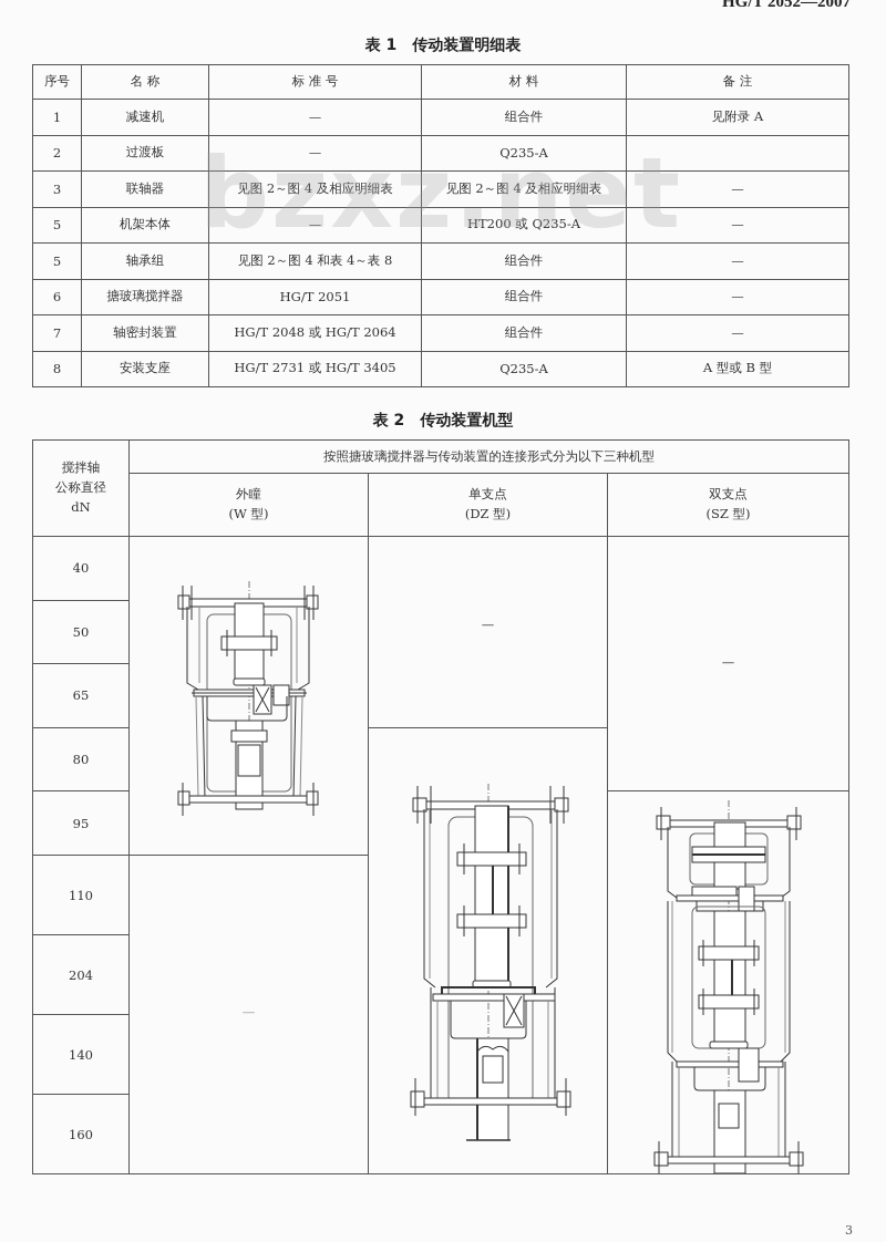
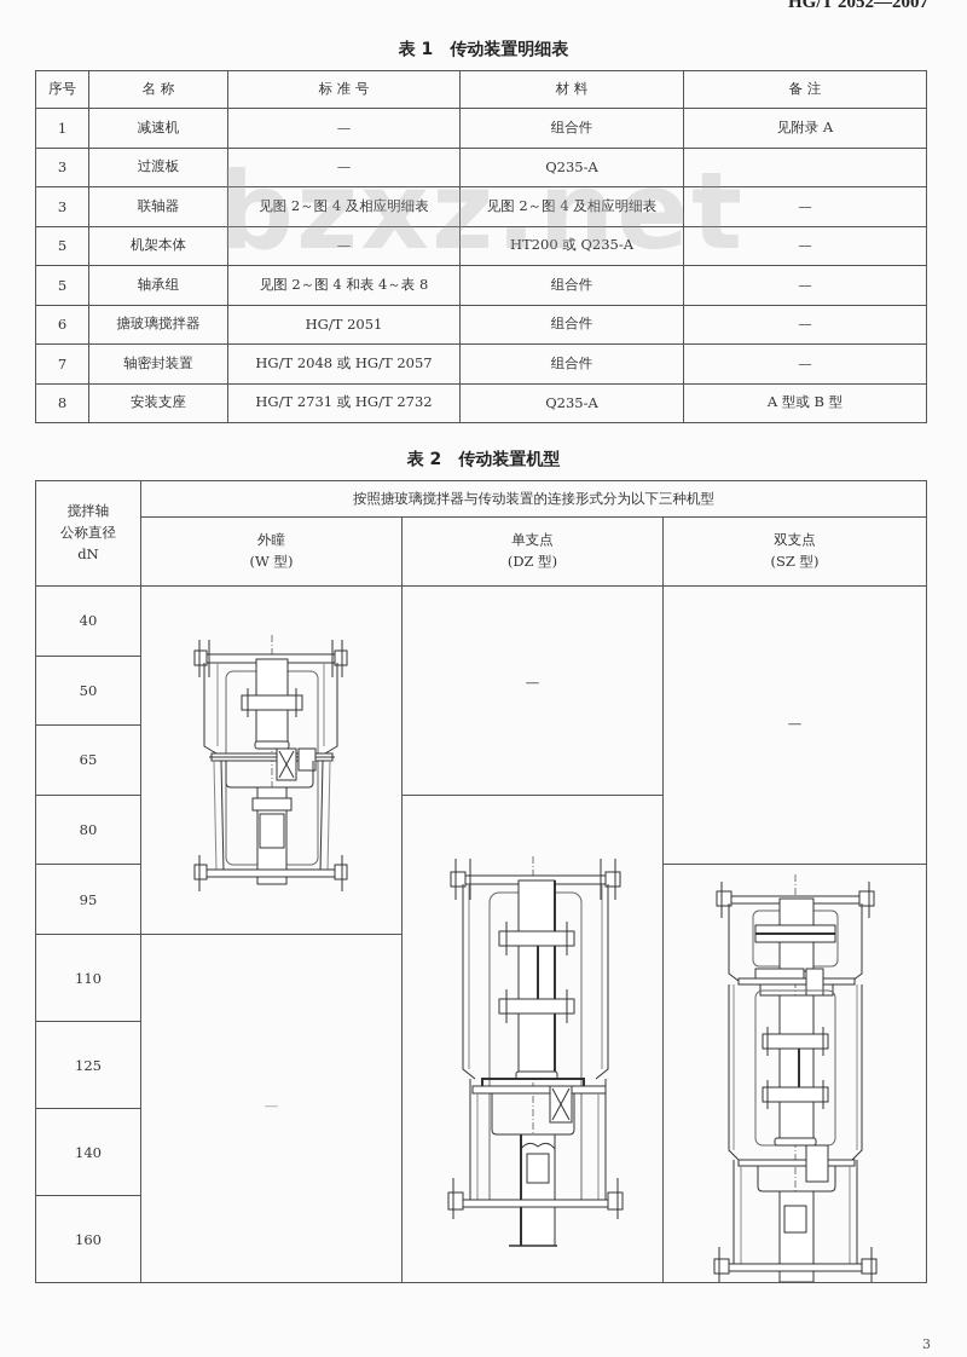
  HG/T 2052—2007
  bzxz.net
  表 1 传动装置明细表
  序号	名 称	标 准 号	材 料	备 注
  1	减速机	—	组合件	见附录 A
- 2	过渡板	—	Q235-A
+ 3	过渡板	—	Q235-A
  3	联轴器	见图 2～图 4 及相应明细表	见图 2～图 4 及相应明细表	—
  5	机架本体	—	HT200 或 Q235-A	—
  5	轴承组	见图 2～图 4 和表 4～表 8	组合件	—
  6	搪玻璃搅拌器	HG/T 2051	组合件	—
- 7	轴密封装置	HG/T 2048 或 HG/T 2064	组合件	—
+ 7	轴密封装置	HG/T 2048 或 HG/T 2057	组合件	—
- 8	安装支座	HG/T 2731 或 HG/T 3405	Q235-A	A 型或 B 型
+ 8	安装支座	HG/T 2731 或 HG/T 2732	Q235-A	A 型或 B 型
  表 2 传动装置机型
  搅拌轴 公称直径 dN	按照搪玻璃搅拌器与传动装置的连接形式分为以下三种机型
  外瞳 (W 型)	单支点 (DZ 型)	双支点 (SZ 型)
  40		—	—
  50
  65
  80
  95
  110	—
- 204
+ 125
  140
  160
  3
